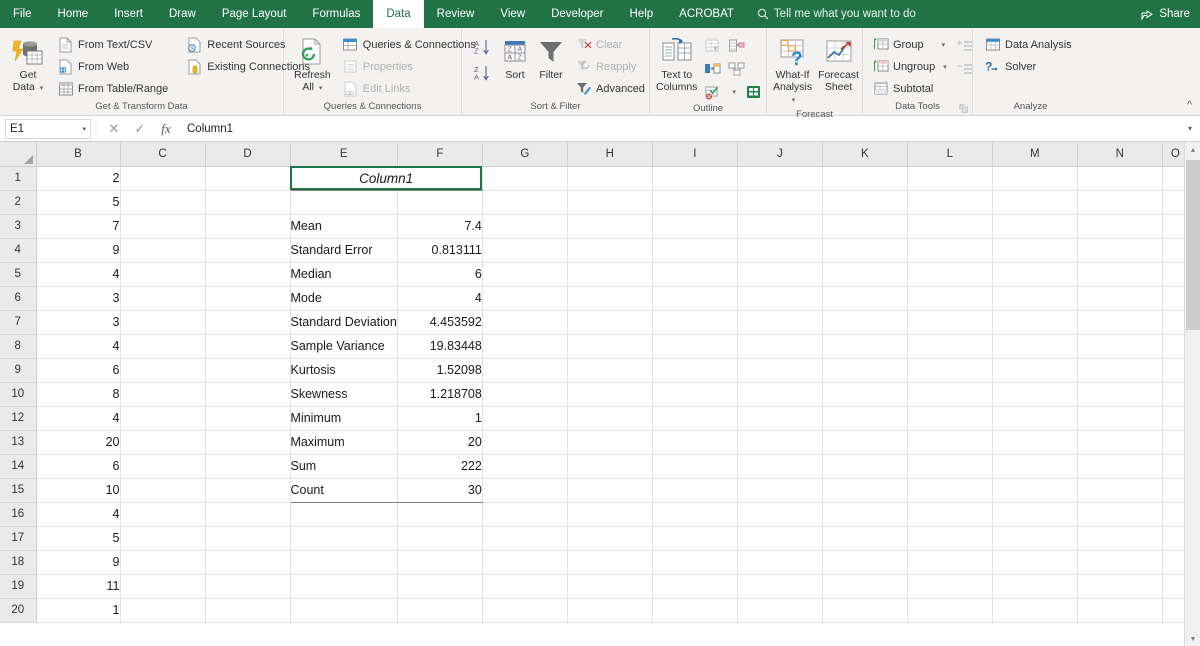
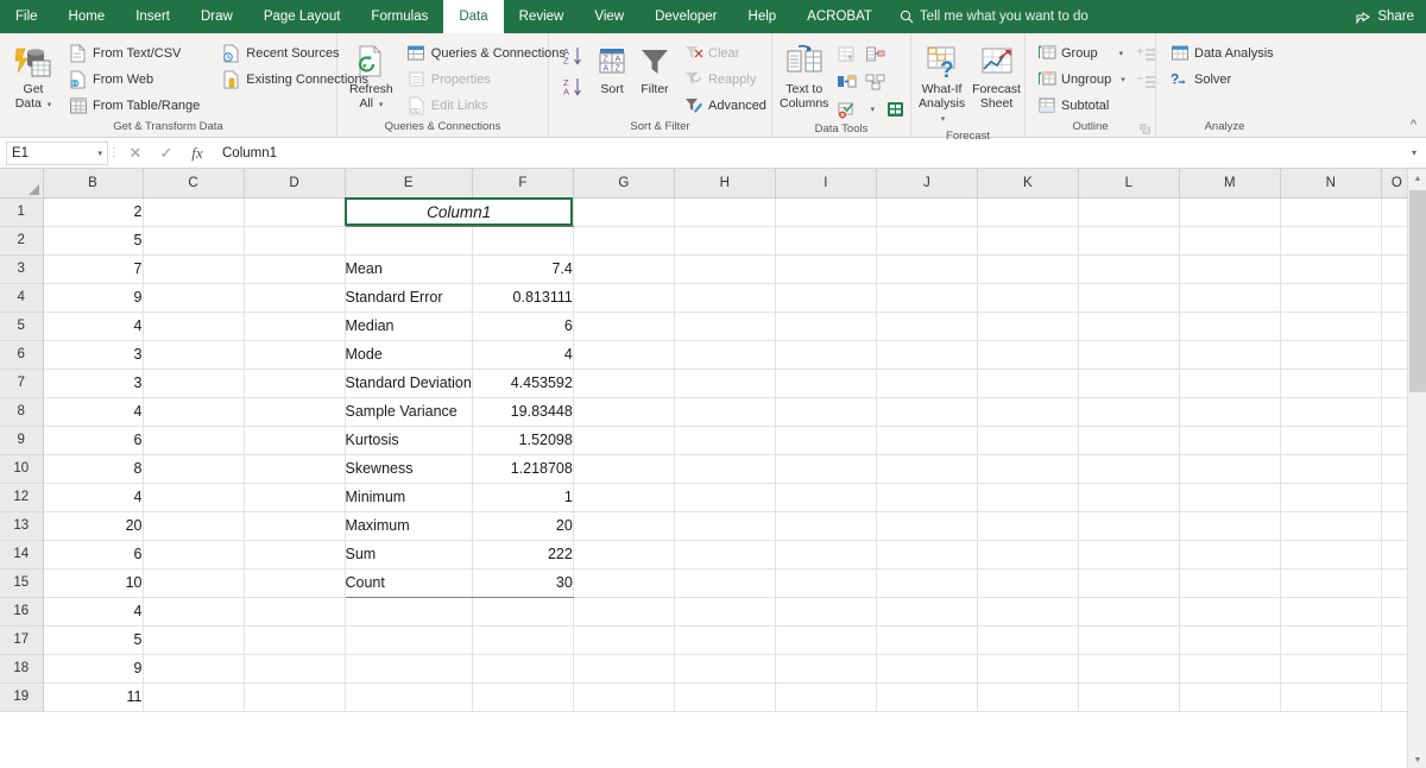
  File
  Home
  Insert
  Draw
  Page Layout
  Formulas
  Data
  Review
  View
  Developer
  Help
  ACROBAT
  Tell me what you want to do
  Share
  Get
  Data
  From Text/CSV
  From Web
  From Table/Range
  Recent Sources
  Existing Connections
  Get & Transform Data
  Refresh
  All
  Queries & Connections
  Properties
  Edit Links
  Queries & Connections
  A
  Z
  Z
  A
  Sort
  Filter
  Clear
  Reapply
  Advanced
  Sort & Filter
  Text to
  Columns
- Outline
+ Data Tools
  ?
  What-If
  Analysis
  Forecast
  Sheet
  Forecast
  Group
  Ungroup
  Subtotal
- Data Tools
+ Outline
  Data Analysis
  ?
  Solver
  Analyze
  ^
  E1
  ⋮
  ✕
  ✓
  fx
  Column1
  ▾
  	B	C	D	E	F	G	H	I	J	K	L	M	N	O
  1	2			Column1
  2	5
  3	7			Mean	7.4
  4	9			Standard Error	0.813111
  5	4			Median	6
  6	3			Mode	4
  7	3			Standard Deviation	4.453592
  8	4			Sample Variance	19.83448
  9	6			Kurtosis	1.52098
  10	8			Skewness	1.218708
  12	4			Minimum	1
  13	20			Maximum	20
  14	6			Sum	222
  15	10			Count	30
  16	4
  17	5
  18	9
  19	11
- 20	1
